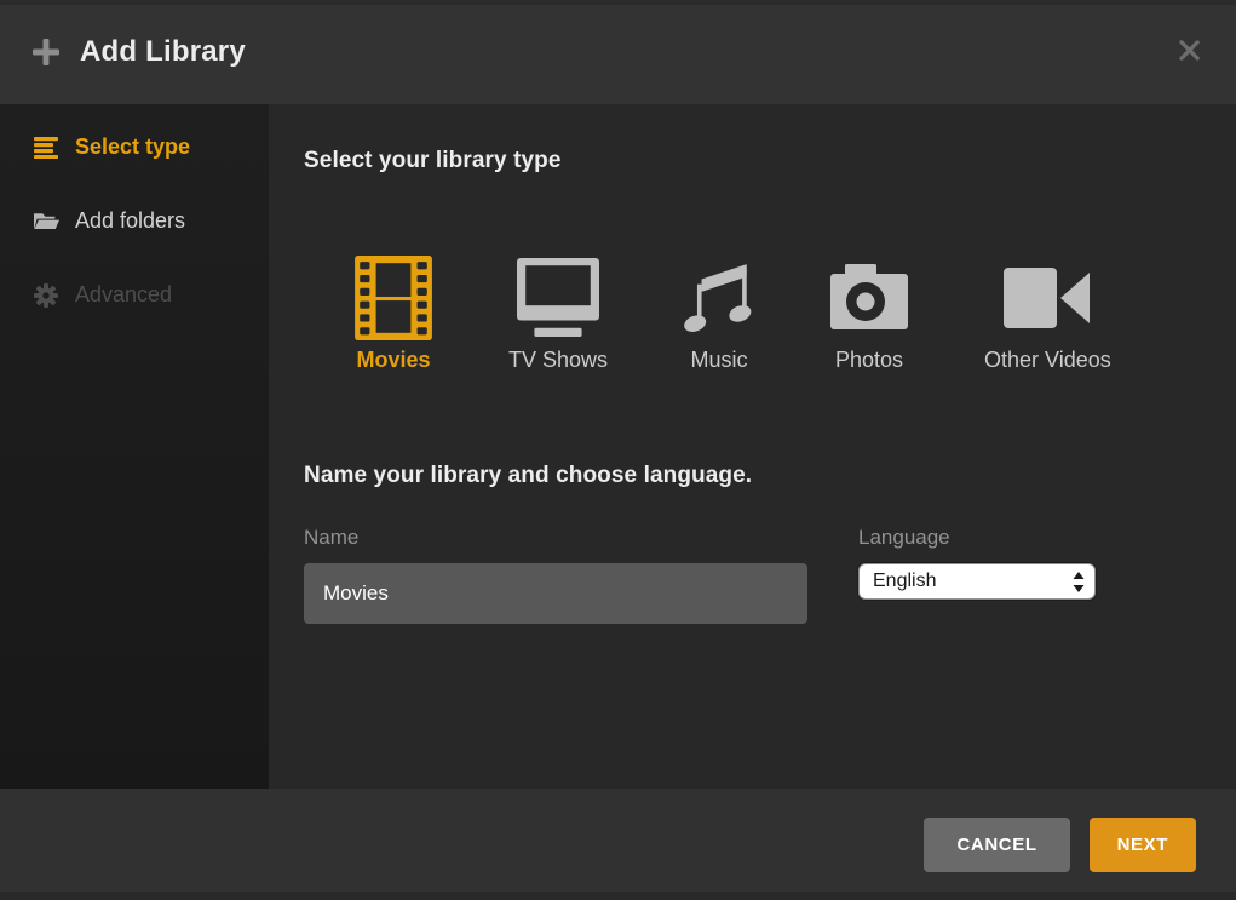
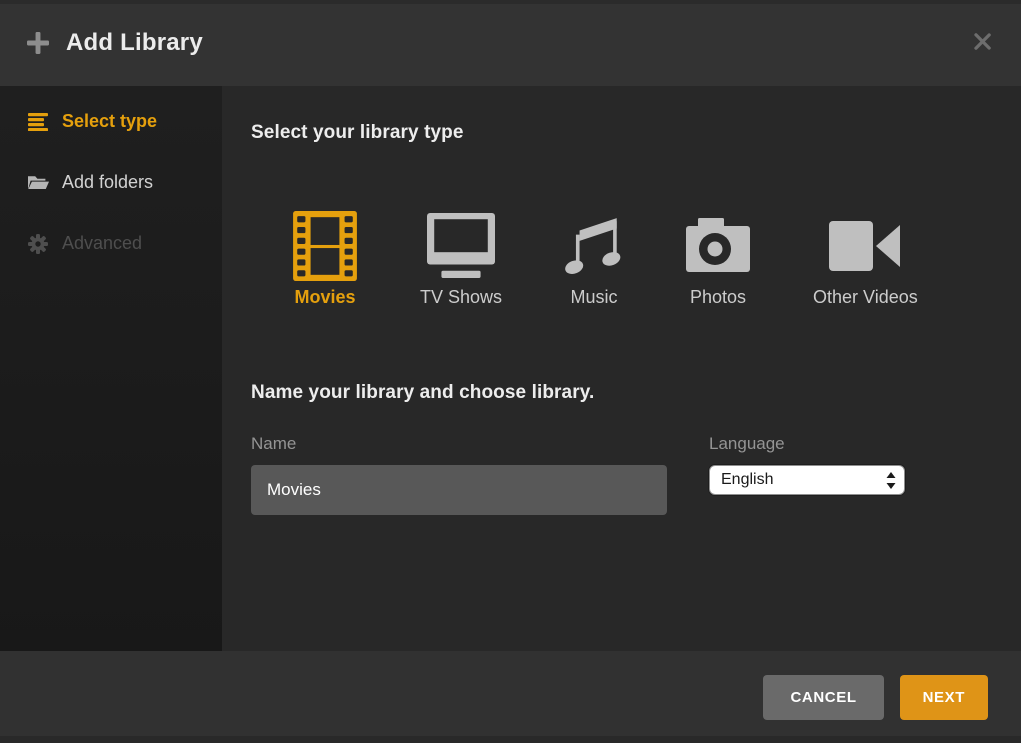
  Add Library
  Select type
  Add folders
  Advanced
  Select your library type
  Movies
  TV Shows
  Music
  Photos
  Other Videos
- Name your library and choose language.
+ Name your library and choose library.
  Name
  Movies
  Language
  English
  CANCEL
  NEXT
